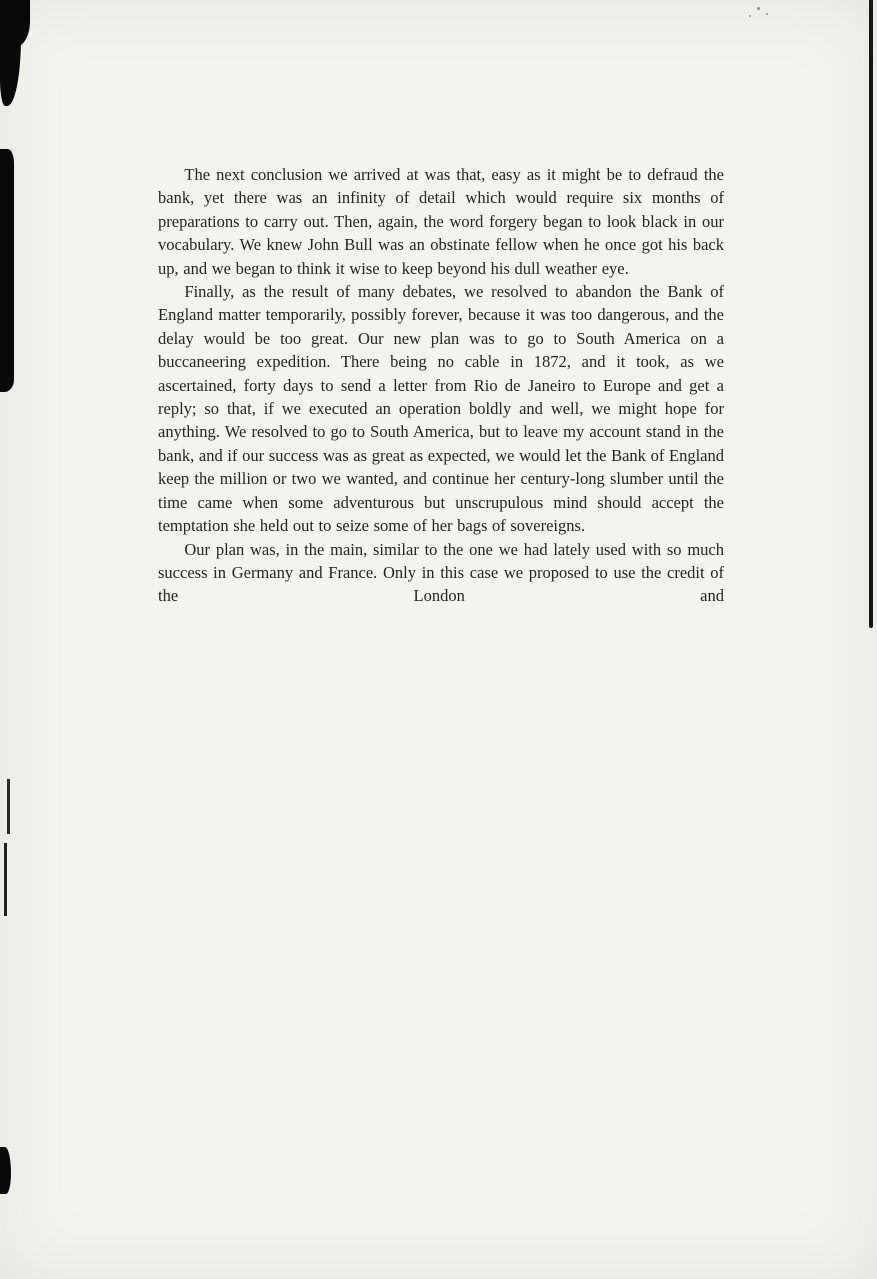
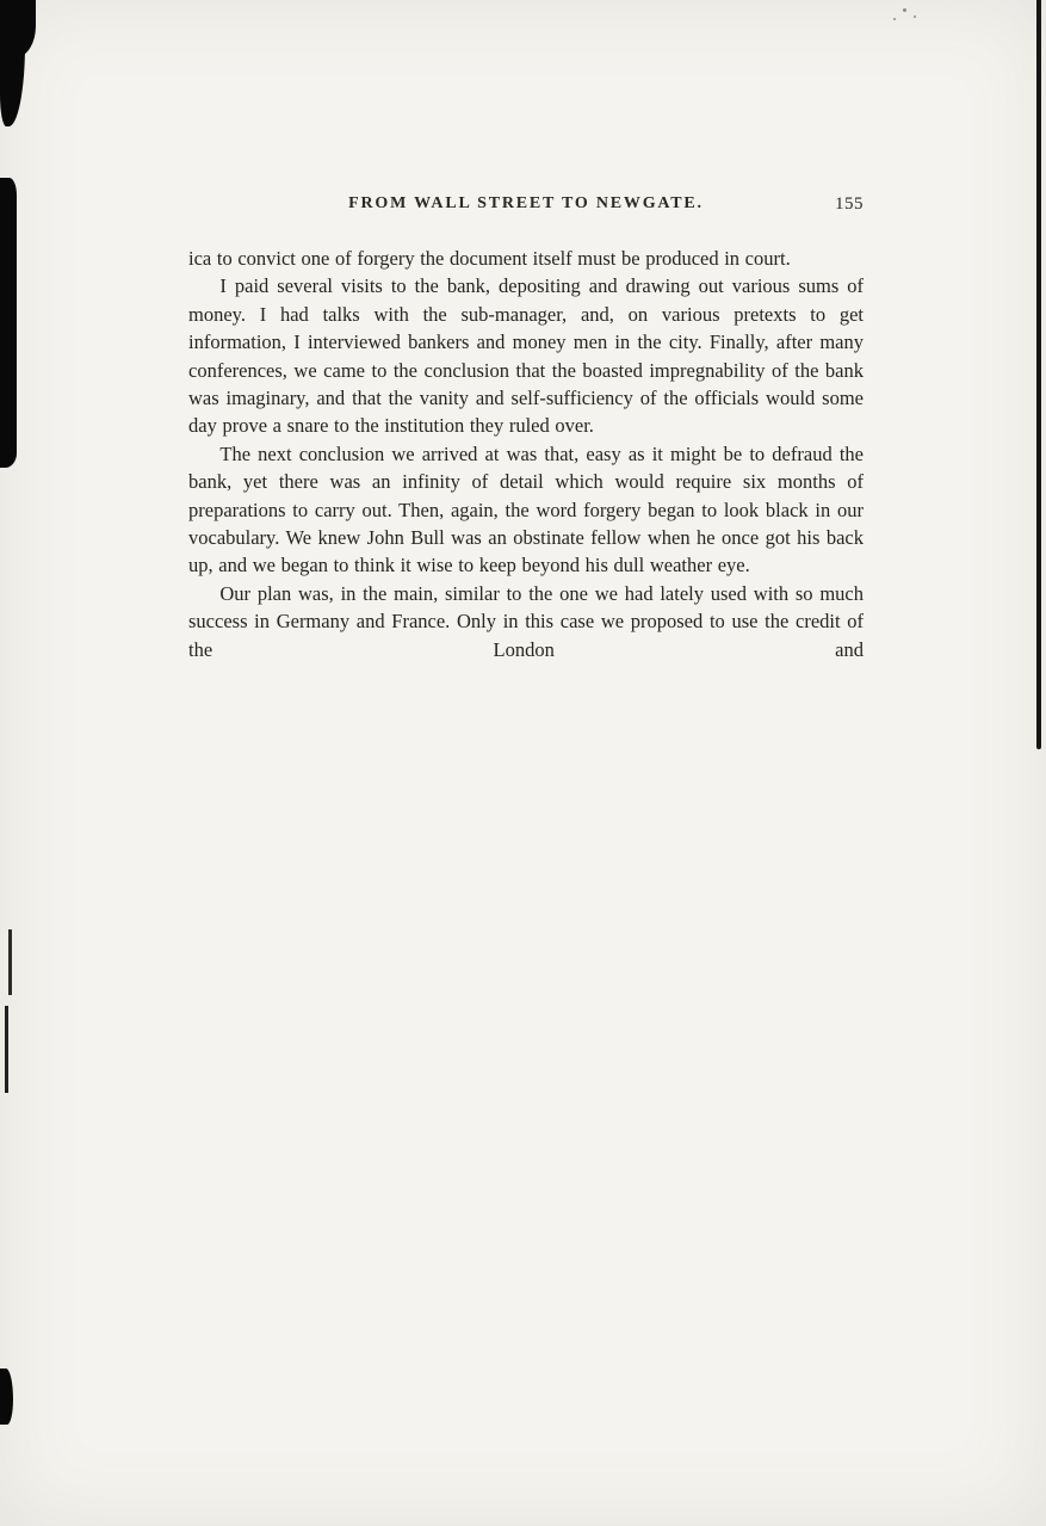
+ FROM WALL STREET TO NEWGATE.
+ 155
+ ica to convict one of forgery the document itself must be produced in court.
+ I paid several visits to the bank, depositing and drawing out various sums of money. I had talks with the sub-manager, and, on various pretexts to get information, I interviewed bankers and money men in the city. Finally, after many conferences, we came to the conclusion that the boasted impregnability of the bank was imaginary, and that the vanity and self-sufficiency of the officials would some day prove a snare to the institution they ruled over.
  The next conclusion we arrived at was that, easy as it might be to defraud the bank, yet there was an infinity of detail which would require six months of preparations to carry out. Then, again, the word forgery began to look black in our vocabulary. We knew John Bull was an obstinate fellow when he once got his back up, and we began to think it wise to keep beyond his dull weather eye.
- Finally, as the result of many debates, we resolved to abandon the Bank of England matter temporarily, possibly forever, because it was too dangerous, and the delay would be too great. Our new plan was to go to South America on a buccaneering expedition. There being no cable in 1872, and it took, as we ascertained, forty days to send a letter from Rio de Janeiro to Europe and get a reply; so that, if we executed an operation boldly and well, we might hope for anything. We resolved to go to South America, but to leave my account stand in the bank, and if our success was as great as expected, we would let the Bank of England keep the million or two we wanted, and continue her century-long slumber until the time came when some adventurous but unscrupulous mind should accept the temptation she held out to seize some of her bags of sovereigns.
  Our plan was, in the main, similar to the one we had lately used with so much success in Germany and France. Only in this case we proposed to use the credit of the London and
